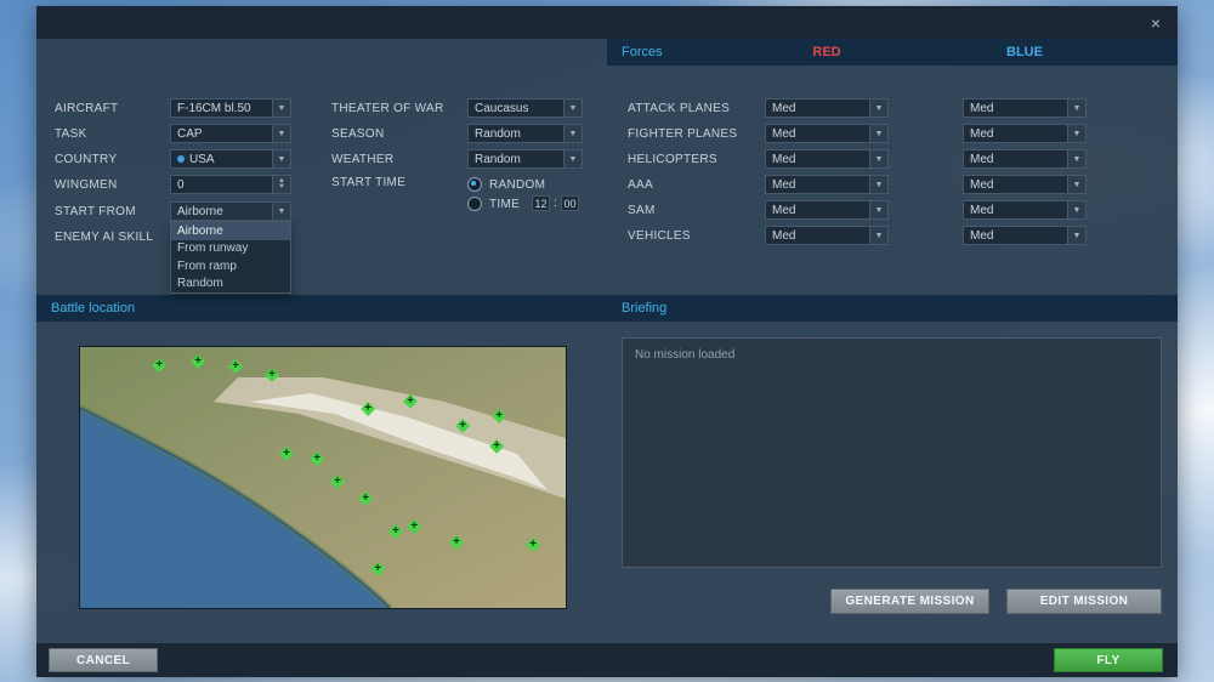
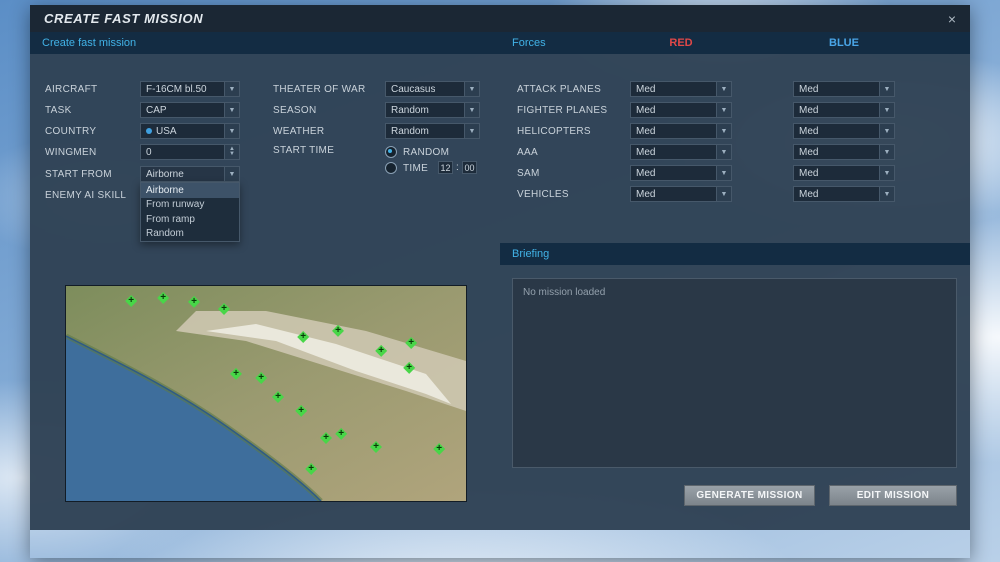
+ CREATE FAST MISSION
  ×
+ Create fast mission
  Forces
  RED
  BLUE
  AIRCRAFT
  TASK
  COUNTRY
  WINGMEN
  START FROM
  ENEMY AI SKILL
  F-16CM bl.50
  CAP
  USA
  0
  Airborne
  Airborne
  From runway
  From ramp
  Random
  THEATER OF WAR
  SEASON
  WEATHER
  START TIME
  Caucasus
  Random
  Random
  RANDOM
  TIME
  12
  :
  00
  ATTACK PLANES
  Med
  Med
  FIGHTER PLANES
  Med
  Med
  HELICOPTERS
  Med
  Med
  AAA
  Med
  Med
  SAM
  Med
  Med
  VEHICLES
  Med
  Med
- Battle location
  Briefing
  No mission loaded
  GENERATE MISSION
  EDIT MISSION
- CANCEL
- FLY
